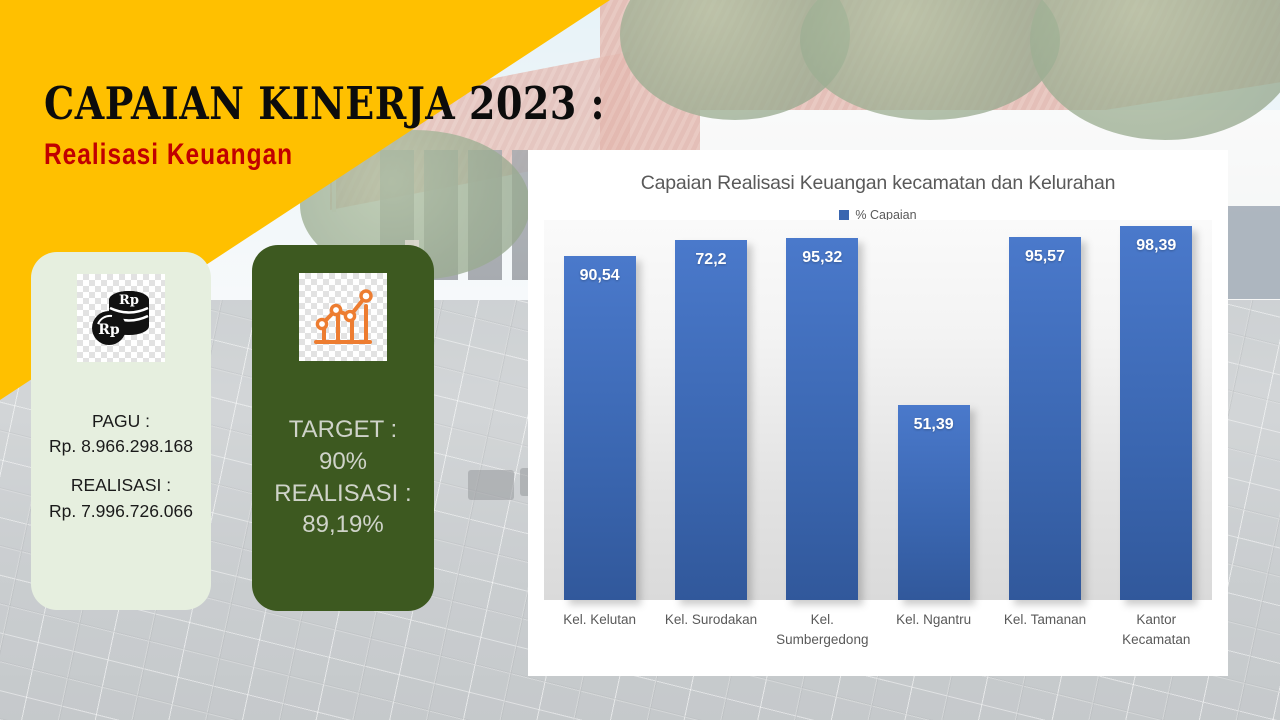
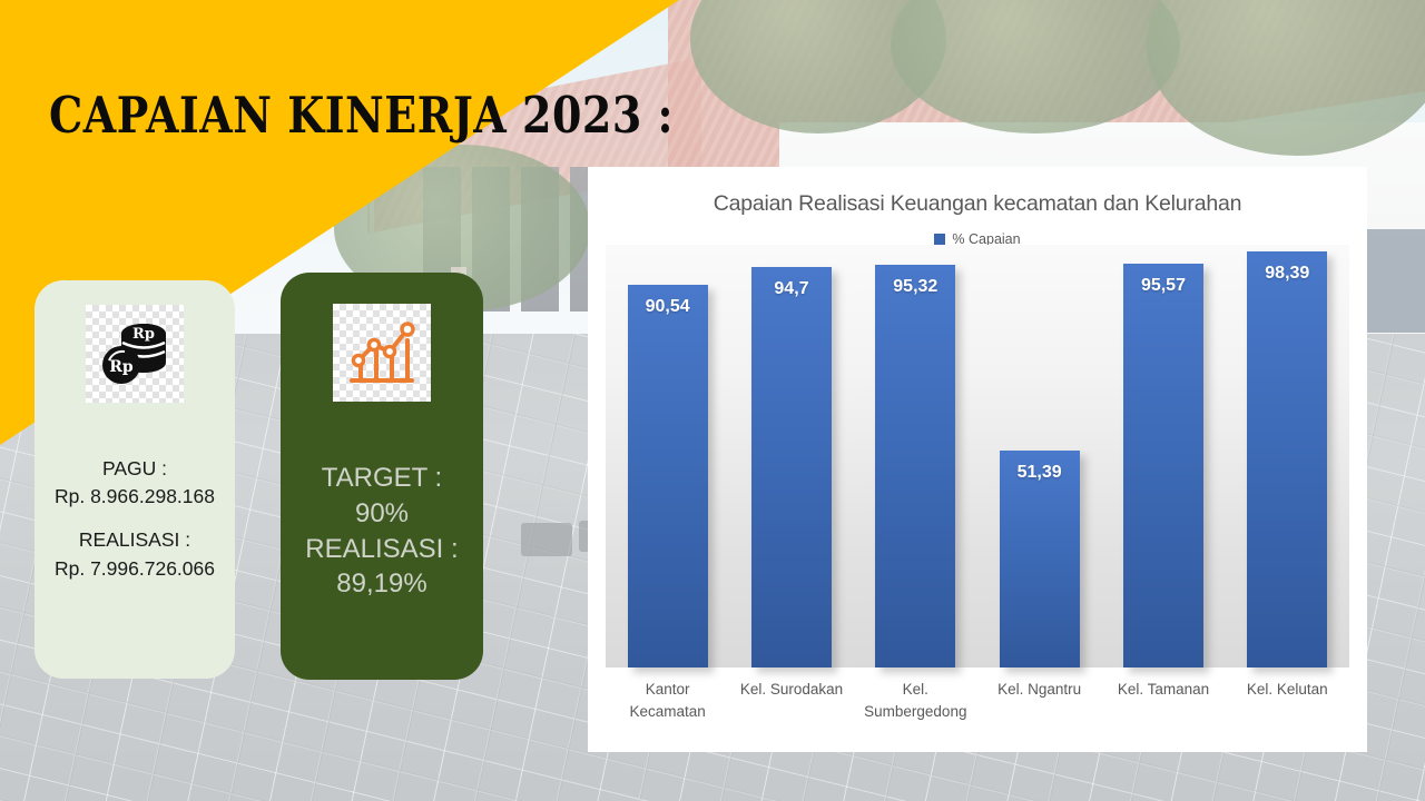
  CAPAIAN KINERJA 2023 :
- Realisasi Keuangan
  Rp
  Rp
  PAGU :
  Rp. 8.966.298.168
  REALISASI :
  Rp. 7.996.726.066
  TARGET :
  90%
  REALISASI :
  89,19%
  Capaian Realisasi Keuangan kecamatan dan Kelurahan
  % Capaian
  90,54
- 72,2
+ 94,7
  95,32
  51,39
  95,57
  98,39
- Kel. Kelutan
+ Kantor Kecamatan
  Kel. Surodakan
  Kel. Sumbergedong
  Kel. Ngantru
  Kel. Tamanan
- Kantor Kecamatan
+ Kel. Kelutan
